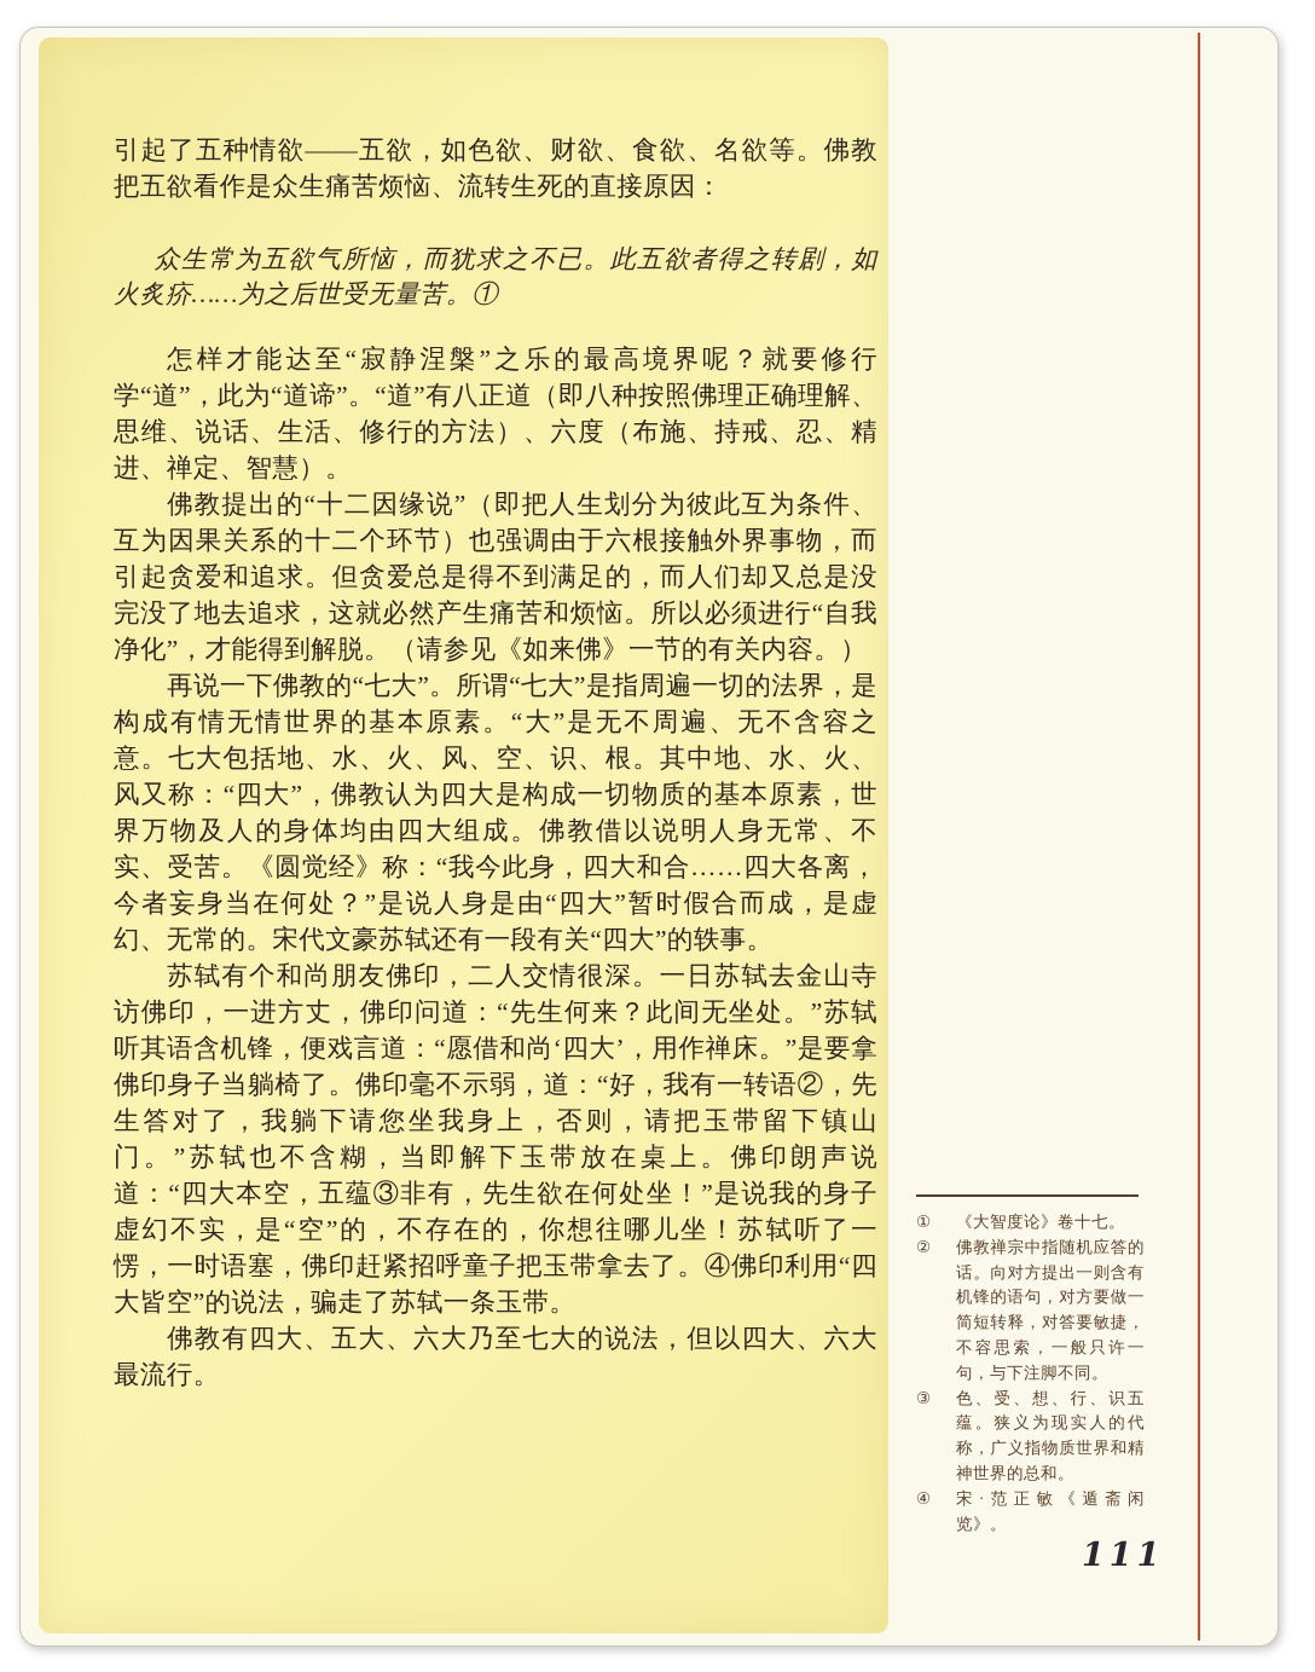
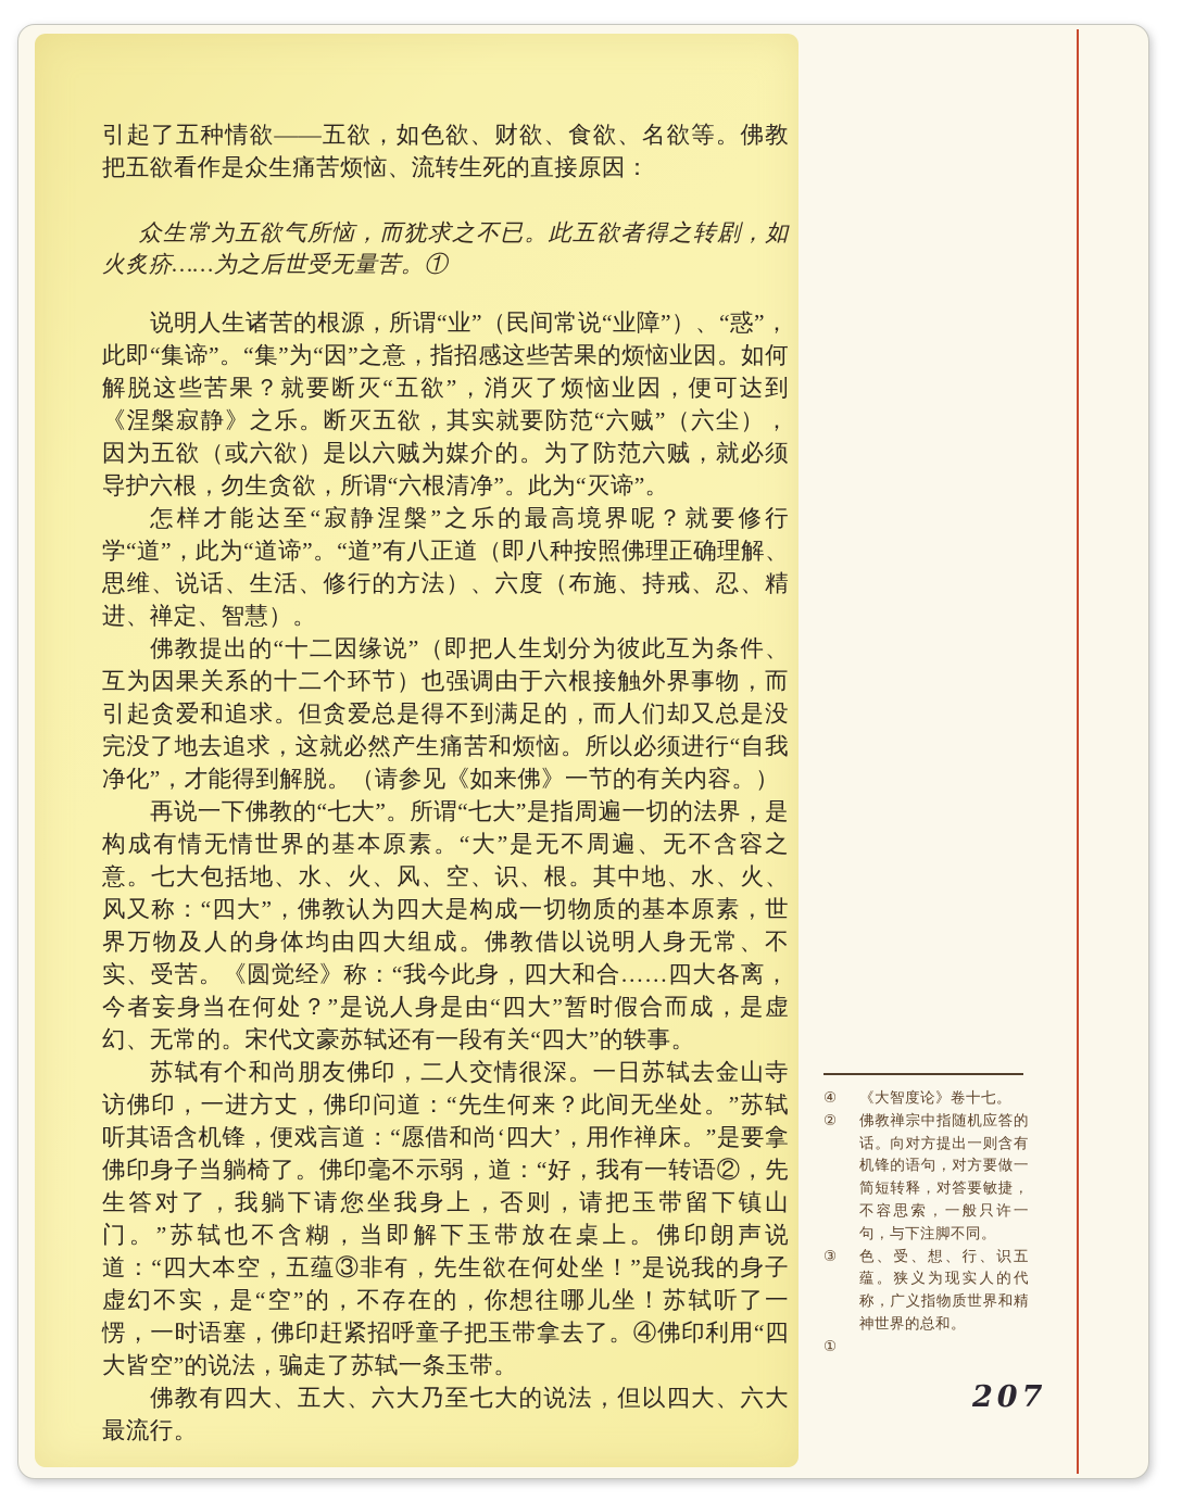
  引起了五种情欲——五欲，如色欲、财欲、食欲、名欲等。佛教把五欲看作是众生痛苦烦恼、流转生死的直接原因：
  众生常为五欲气所恼，而犹求之不已。此五欲者得之转剧，如火炙疥……为之后世受无量苦。①
+ 说明人生诸苦的根源，所谓“业”（民间常说“业障”）、“惑”，此即“集谛”。“集”为“因”之意，指招感这些苦果的烦恼业因。如何解脱这些苦果？就要断灭“五欲”，消灭了烦恼业因，便可达到《涅槃寂静》之乐。断灭五欲，其实就要防范“六贼”（六尘），因为五欲（或六欲）是以六贼为媒介的。为了防范六贼，就必须导护六根，勿生贪欲，所谓“六根清净”。此为“灭谛”。
  怎样才能达至“寂静涅槃”之乐的最高境界呢？就要修行学“道”，此为“道谛”。“道”有八正道（即八种按照佛理正确理解、思维、说话、生活、修行的方法）、六度（布施、持戒、忍、精进、禅定、智慧）。
  佛教提出的“十二因缘说”（即把人生划分为彼此互为条件、互为因果关系的十二个环节）也强调由于六根接触外界事物，而引起贪爱和追求。但贪爱总是得不到满足的，而人们却又总是没完没了地去追求，这就必然产生痛苦和烦恼。所以必须进行“自我净化”，才能得到解脱。（请参见《如来佛》一节的有关内容。）
  再说一下佛教的“七大”。所谓“七大”是指周遍一切的法界，是构成有情无情世界的基本原素。“大”是无不周遍、无不含容之意。七大包括地、水、火、风、空、识、根。其中地、水、火、风又称：“四大”，佛教认为四大是构成一切物质的基本原素，世界万物及人的身体均由四大组成。佛教借以说明人身无常、不实、受苦。《圆觉经》称：“我今此身，四大和合……四大各离，今者妄身当在何处？”是说人身是由“四大”暂时假合而成，是虚幻、无常的。宋代文豪苏轼还有一段有关“四大”的轶事。
  苏轼有个和尚朋友佛印，二人交情很深。一日苏轼去金山寺访佛印，一进方丈，佛印问道：“先生何来？此间无坐处。”苏轼听其语含机锋，便戏言道：“愿借和尚‘四大’，用作禅床。”是要拿佛印身子当躺椅了。佛印毫不示弱，道：“好，我有一转语②，先生答对了，我躺下请您坐我身上，否则，请把玉带留下镇山门。”苏轼也不含糊，当即解下玉带放在桌上。佛印朗声说道：“四大本空，五蕴③非有，先生欲在何处坐！”是说我的身子虚幻不实，是“空”的，不存在的，你想往哪儿坐！苏轼听了一愣，一时语塞，佛印赶紧招呼童子把玉带拿去了。④佛印利用“四大皆空”的说法，骗走了苏轼一条玉带。
  佛教有四大、五大、六大乃至七大的说法，但以四大、六大最流行。
- ①
+ ④
  《大智度论》卷十七。
  ②
  佛教禅宗中指随机应答的话。向对方提出一则含有机锋的语句，对方要做一简短转释，对答要敏捷，不容思索，一般只许一句，与下注脚不同。
  ③
  色、受、想、行、识五蕴。狭义为现实人的代称，广义指物质世界和精神世界的总和。
- ④
+ ①
- 宋·范正敏《遁斋闲览》。
- 111
+ 207
